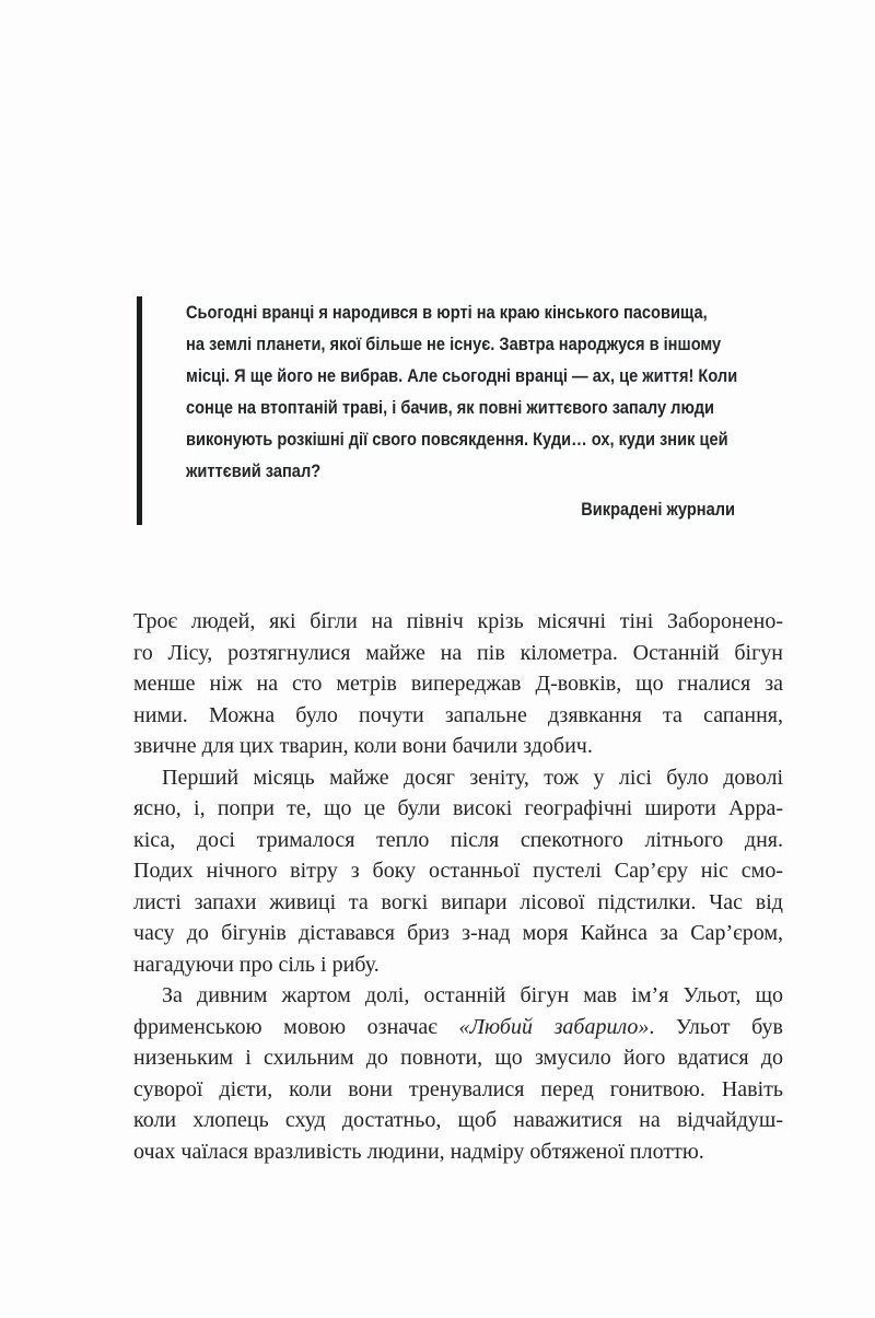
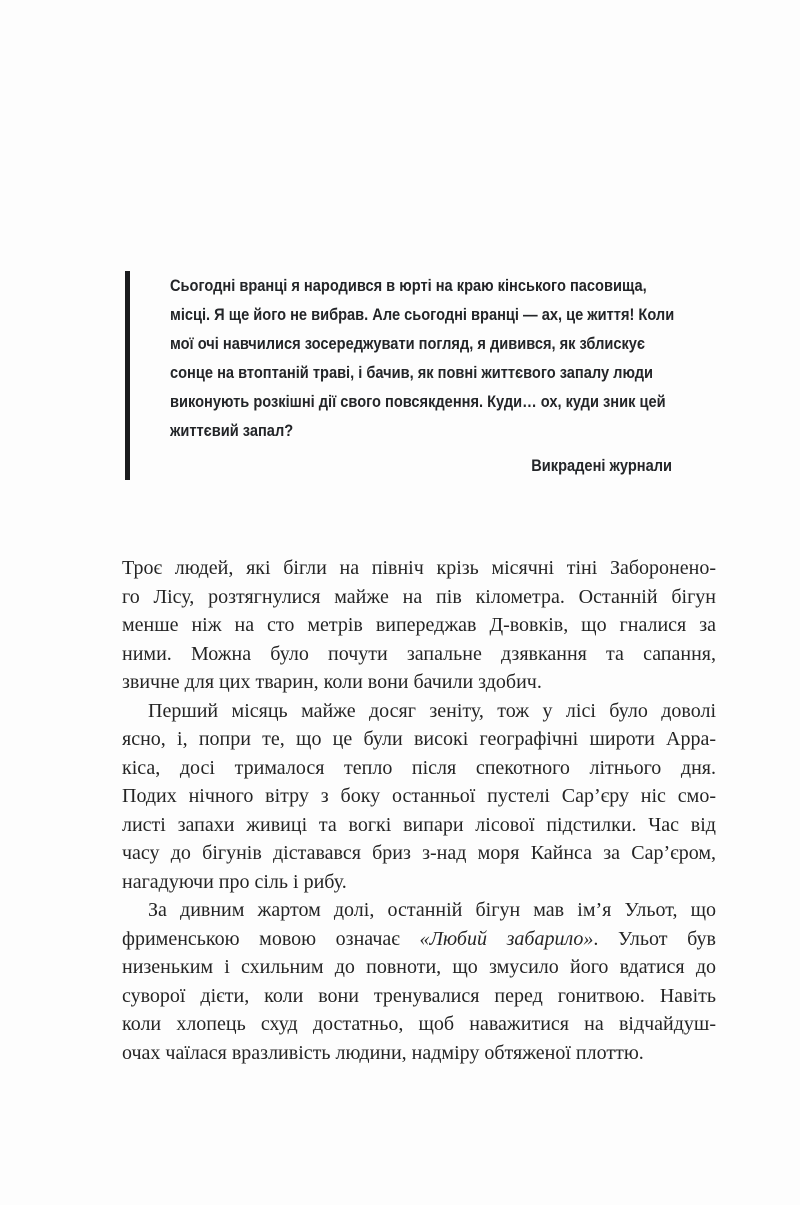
  Сьогодні вранці я народився в юрті на краю кінського пасовища,
- на землі планети, якої більше не існує. Завтра народжуся в іншому
  місці. Я ще його не вибрав. Але сьогодні вранці — ах, це життя! Коли
+ мої очі навчилися зосереджувати погляд, я дивився, як зблискує
  сонце на втоптаній траві, і бачив, як повні життєвого запалу люди
  виконують розкішні дії свого повсякдення. Куди… ох, куди зник цей
  життєвий запал?
  Викрадені журнали
  Троє людей, які бігли на північ крізь місячні тіні Заборонено-
  го Лісу, розтягнулися майже на пів кілометра. Останній бігун
  менше ніж на сто метрів випереджав Д-вовків, що гналися за
  ними. Можна було почути запальне дзявкання та сапання,
  звичне для цих тварин, коли вони бачили здобич.
  Перший місяць майже досяг зеніту, тож у лісі було доволі
  ясно, і, попри те, що це були високі географічні широти Арра-
  кіса, досі трималося тепло після спекотного літнього дня.
  Подих нічного вітру з боку останньої пустелі Сар’єру ніс смо-
  листі запахи живиці та вогкі випари лісової підстилки. Час від
  часу до бігунів діставався бриз з-над моря Кайнса за Сар’єром,
  нагадуючи про сіль і рибу.
  За дивним жартом долі, останній бігун мав ім’я Ульот, що
  фрименською мовою означає «Любий забарило». Ульот був
  низеньким і схильним до повноти, що змусило його вдатися до
  суворої дієти, коли вони тренувалися перед гонитвою. Навіть
  коли хлопець схуд достатньо, щоб наважитися на відчайдуш-
  очах чаїлася вразливість людини, надміру обтяженої плоттю.
